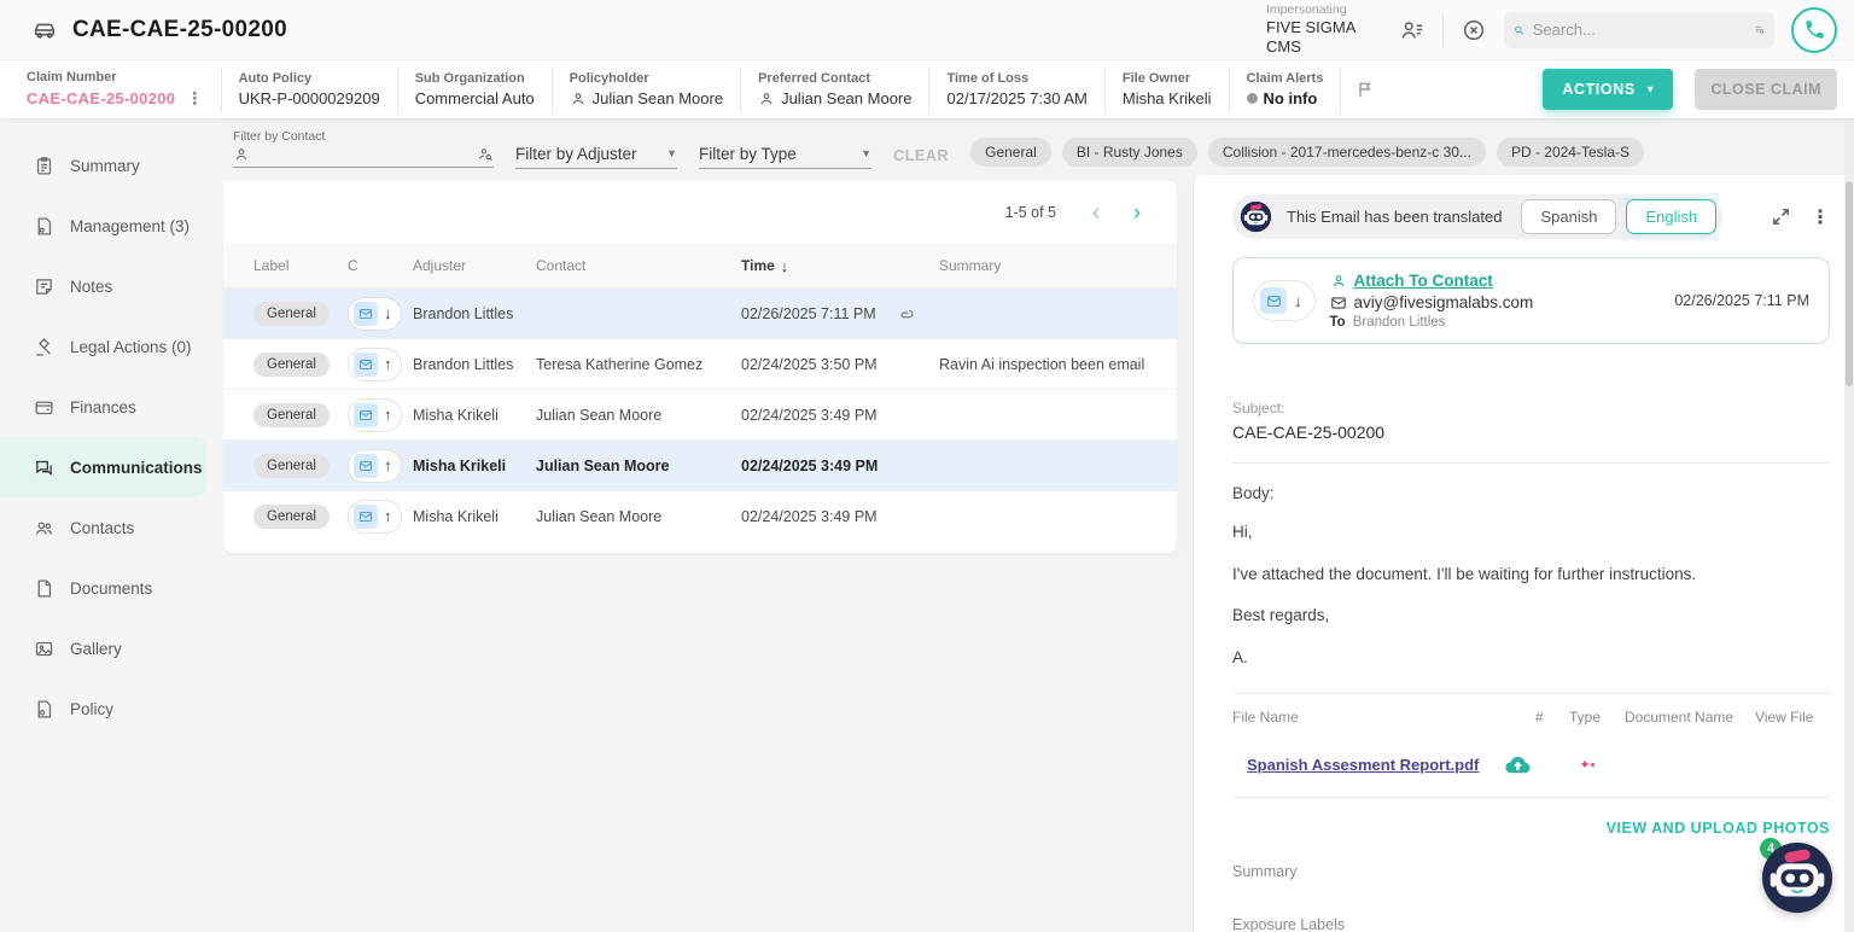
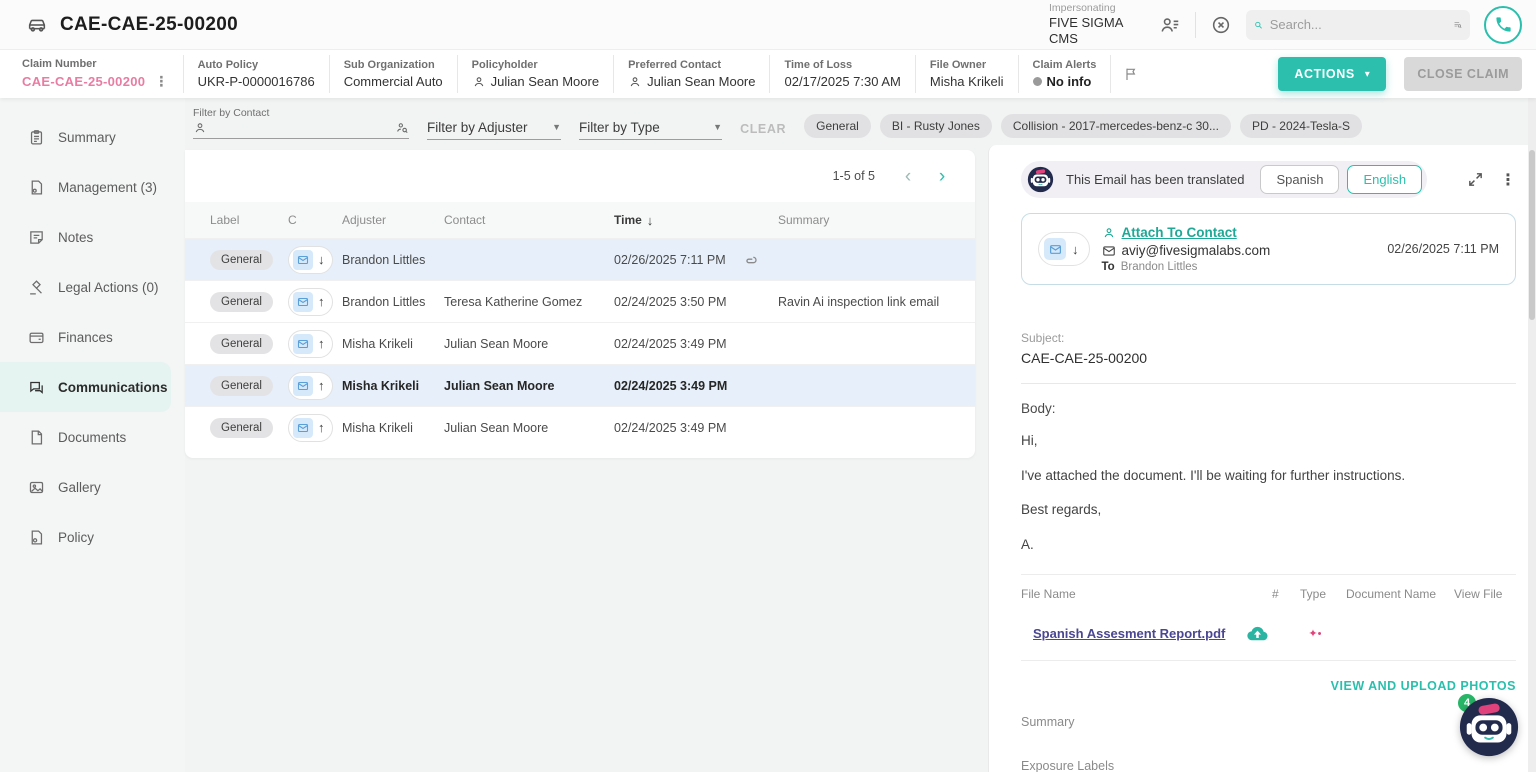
  CAE-CAE-25-00200
  Impersonating
  FIVE SIGMA CMS
  Search...
  Claim Number
  CAE-CAE-25-00200
  ⋮
  Auto Policy
- UKR-P-0000029209
+ UKR-P-0000016786
  Sub Organization
  Commercial Auto
  Policyholder
  Julian Sean Moore
  Preferred Contact
  Julian Sean Moore
  Time of Loss
  02/17/2025 7:30 AM
  File Owner
  Misha Krikeli
  Claim Alerts
  No info
  ACTIONS
  ▾
  CLOSE CLAIM
  Summary
  Management (3)
  Notes
  Legal Actions (0)
  Finances
  Communications
- Contacts
  Documents
  Gallery
  Policy
  Filter by Contact
  Filter by Adjuster
  ▼
  Filter by Type
  ▼
  CLEAR
  General
  BI - Rusty Jones
  Collision - 2017-mercedes-benz-c 30...
  PD - 2024-Tesla-S
  1-5 of 5
  ‹
  ›
  Label
  C
  Adjuster
  Contact
  Time
  ↓
  Summary
  General
  ↓
  Brandon Littles
  02/26/2025 7:11 PM
  General
  ↑
  Brandon Littles
  Teresa Katherine Gomez
  02/24/2025 3:50 PM
- Ravin Ai inspection been email
+ Ravin Ai inspection link email
  General
  ↑
  Misha Krikeli
  Julian Sean Moore
  02/24/2025 3:49 PM
  General
  ↑
  Misha Krikeli
  Julian Sean Moore
  02/24/2025 3:49 PM
  General
  ↑
  Misha Krikeli
  Julian Sean Moore
  02/24/2025 3:49 PM
  This Email has been translated
  Spanish
  English
  ⋮
  ↓
  Attach To Contact
  aviy@fivesigmalabs.com
  To
  Brandon Littles
  02/26/2025 7:11 PM
  Subject:
  CAE-CAE-25-00200
  Body:
  Hi,
  I've attached the document. I'll be waiting for further instructions.
  Best regards,
  A.
  File Name
  #
  Type
  Document Name
  View File
  Spanish Assesment Report.pdf
  ✦•
  VIEW AND UPLOAD PHOTOS
  Summary
  Exposure Labels
  4
